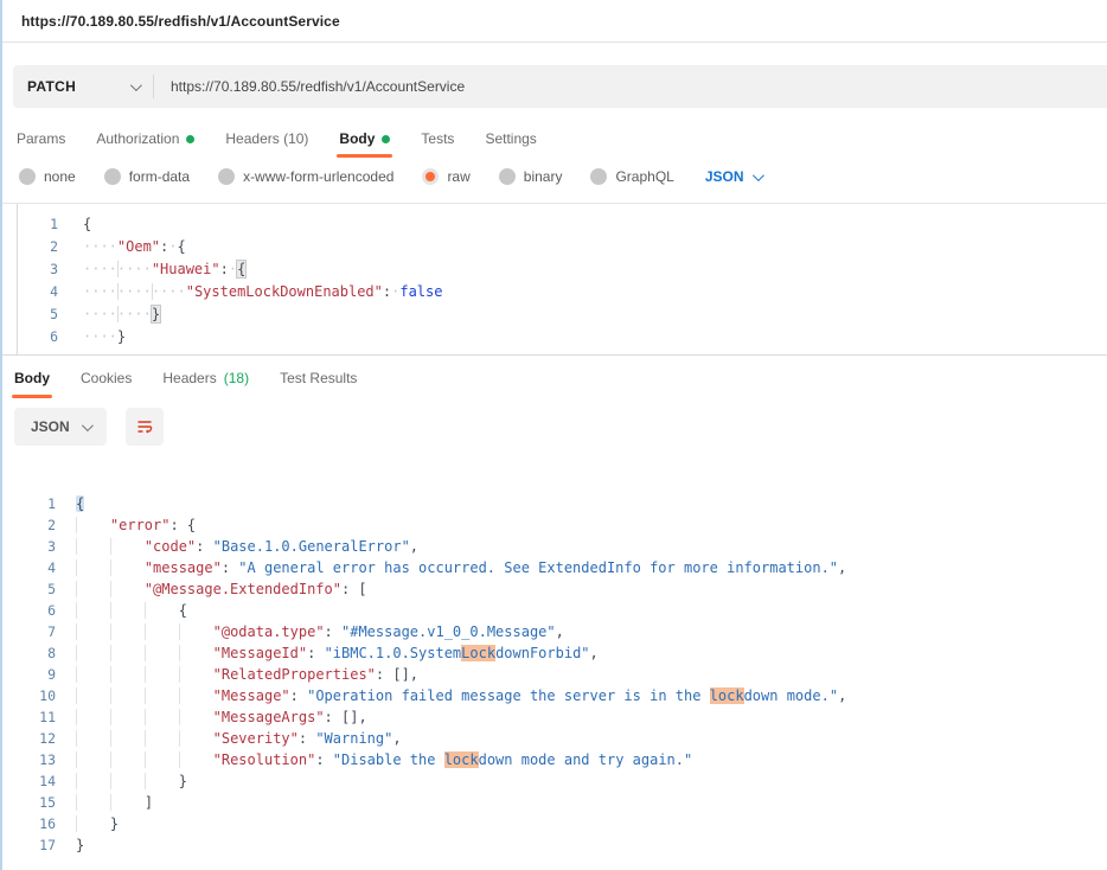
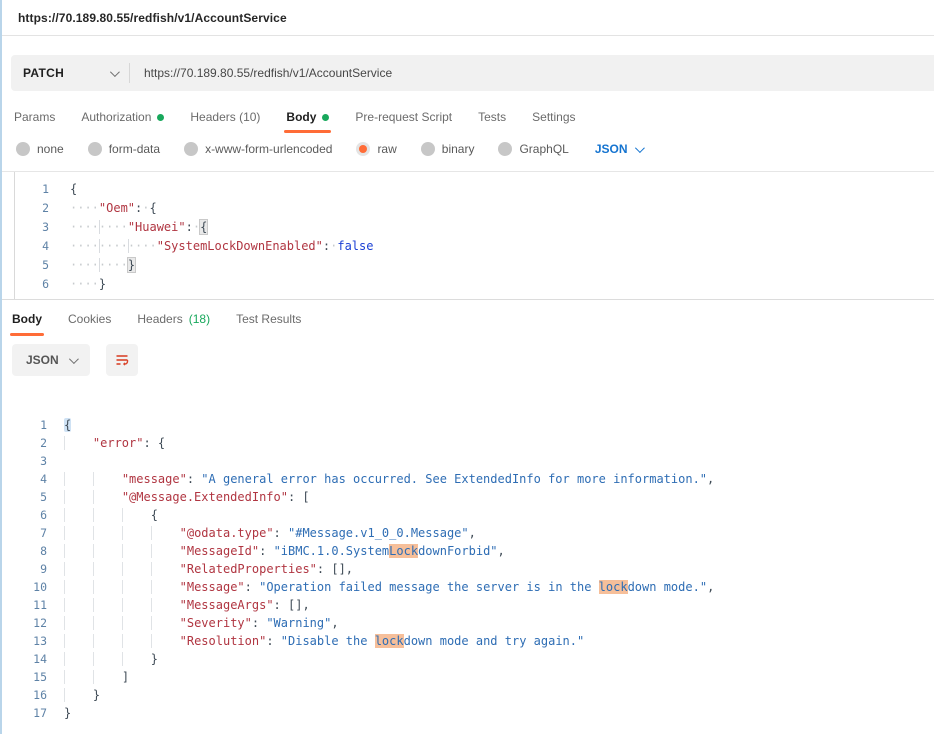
  https://70.189.80.55/redfish/v1/AccountService
  PATCH
  https://70.189.80.55/redfish/v1/AccountService
  Params
  Authorization
  Headers (10)
  Body
+ Pre-request Script
  Tests
  Settings
  none
  form-data
  x-www-form-urlencoded
  raw
  binary
  GraphQL
  JSON
  1
  {
  2
  ····"Oem":·{
  3
  ········"Huawei":·{
  4
  ············"SystemLockDownEnabled":·false
  5
  ········}
  6
  ····}
  Body
  Cookies
  Headers
  (18)
  Test Results
  JSON
  1
  {
  2
  "error": {
  3
- "code": "Base.1.0.GeneralError",
  4
  "message": "A general error has occurred. See ExtendedInfo for more information.",
  5
  "@Message.ExtendedInfo": [
  6
  {
  7
  "@odata.type": "#Message.v1_0_0.Message",
  8
  "MessageId": "iBMC.1.0.SystemLockdownForbid",
  9
  "RelatedProperties": [],
  10
  "Message": "Operation failed message the server is in the lockdown mode.",
  11
  "MessageArgs": [],
  12
  "Severity": "Warning",
  13
  "Resolution": "Disable the lockdown mode and try again."
  14
  }
  15
  ]
  16
  }
  17
  }
